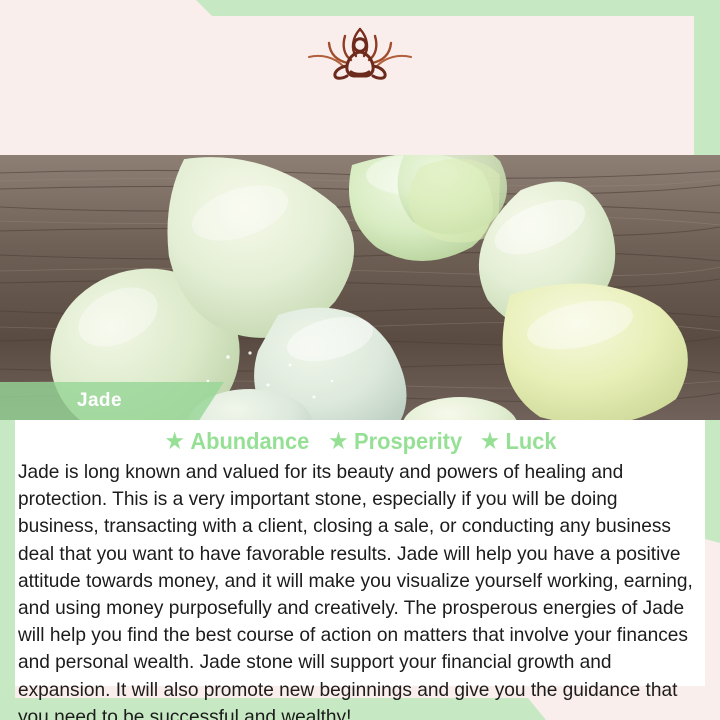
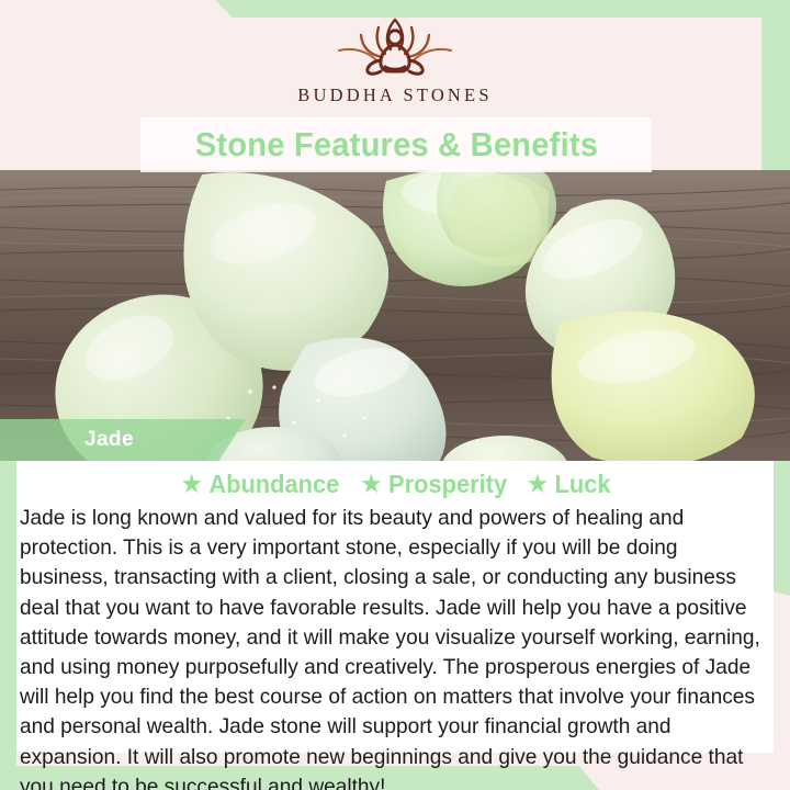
+ BUDDHA STONES
+ Stone Features & Benefits
  Jade
  ★
  Abundance
  ★
  Prosperity
  ★
  Luck
  Jade is long known and valued for its beauty and powers of healing and protection. This is a very important stone, especially if you will be doing business, transacting with a client, closing a sale, or conducting any business deal that you want to have favorable results. Jade will help you have a positive attitude towards money, and it will make you visualize yourself working, earning, and using money purposefully and creatively. The prosperous energies of Jade will help you find the best course of action on matters that involve your finances and personal wealth. Jade stone will support your financial growth and expansion. It will also promote new beginnings and give you the guidance that you need to be successful and wealthy!
